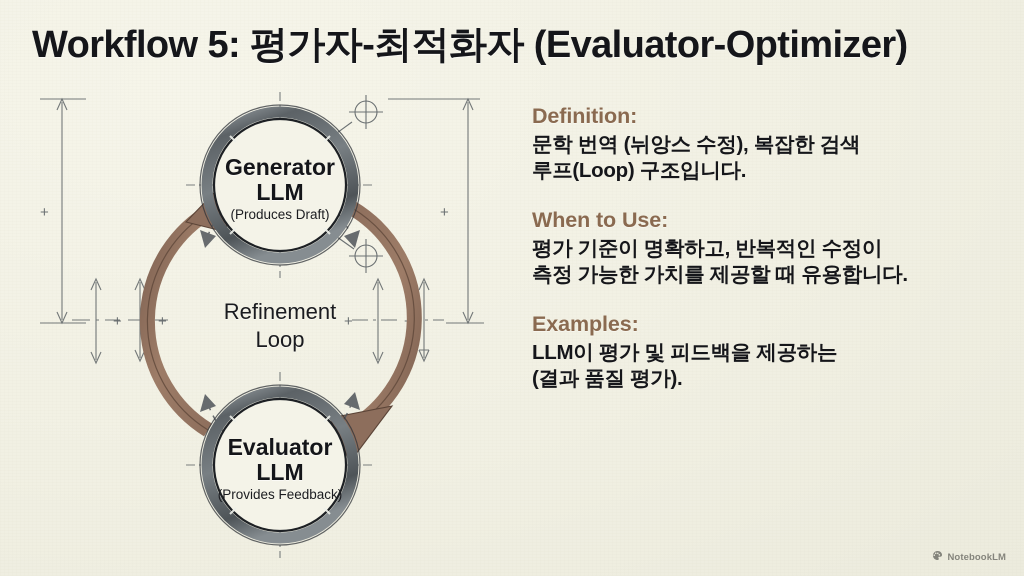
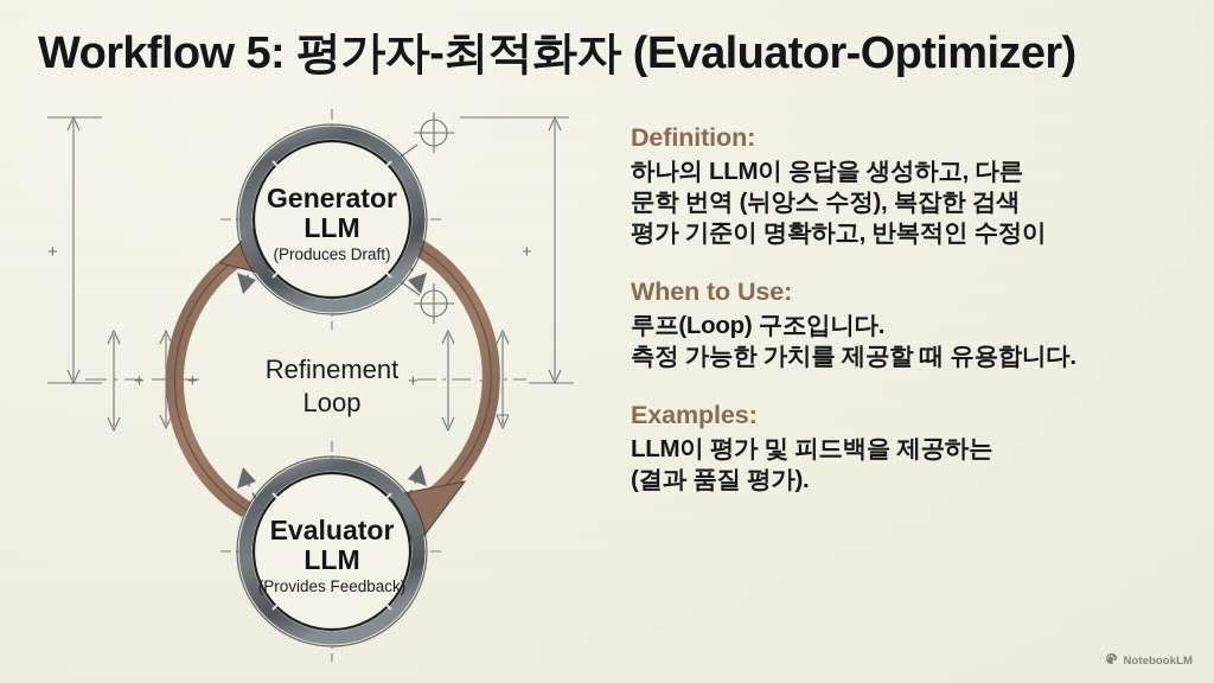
  Workflow 5: 평가자-최적화자 (Evaluator-Optimizer)
  +
  +
  +
  +
  +
  Generator
  LLM
  (Produces Draft)
  Evaluator
  LLM
  (Provides Feedback)
  Refinement
  Loop
  Definition:
+ 하나의 LLM이 응답을 생성하고, 다른
  문학 번역 (뉘앙스 수정), 복잡한 검색
- 루프(Loop) 구조입니다.
+ 평가 기준이 명확하고, 반복적인 수정이
  When to Use:
- 평가 기준이 명확하고, 반복적인 수정이
+ 루프(Loop) 구조입니다.
  측정 가능한 가치를 제공할 때 유용합니다.
  Examples:
  LLM이 평가 및 피드백을 제공하는
  (결과 품질 평가).
  NotebookLM
